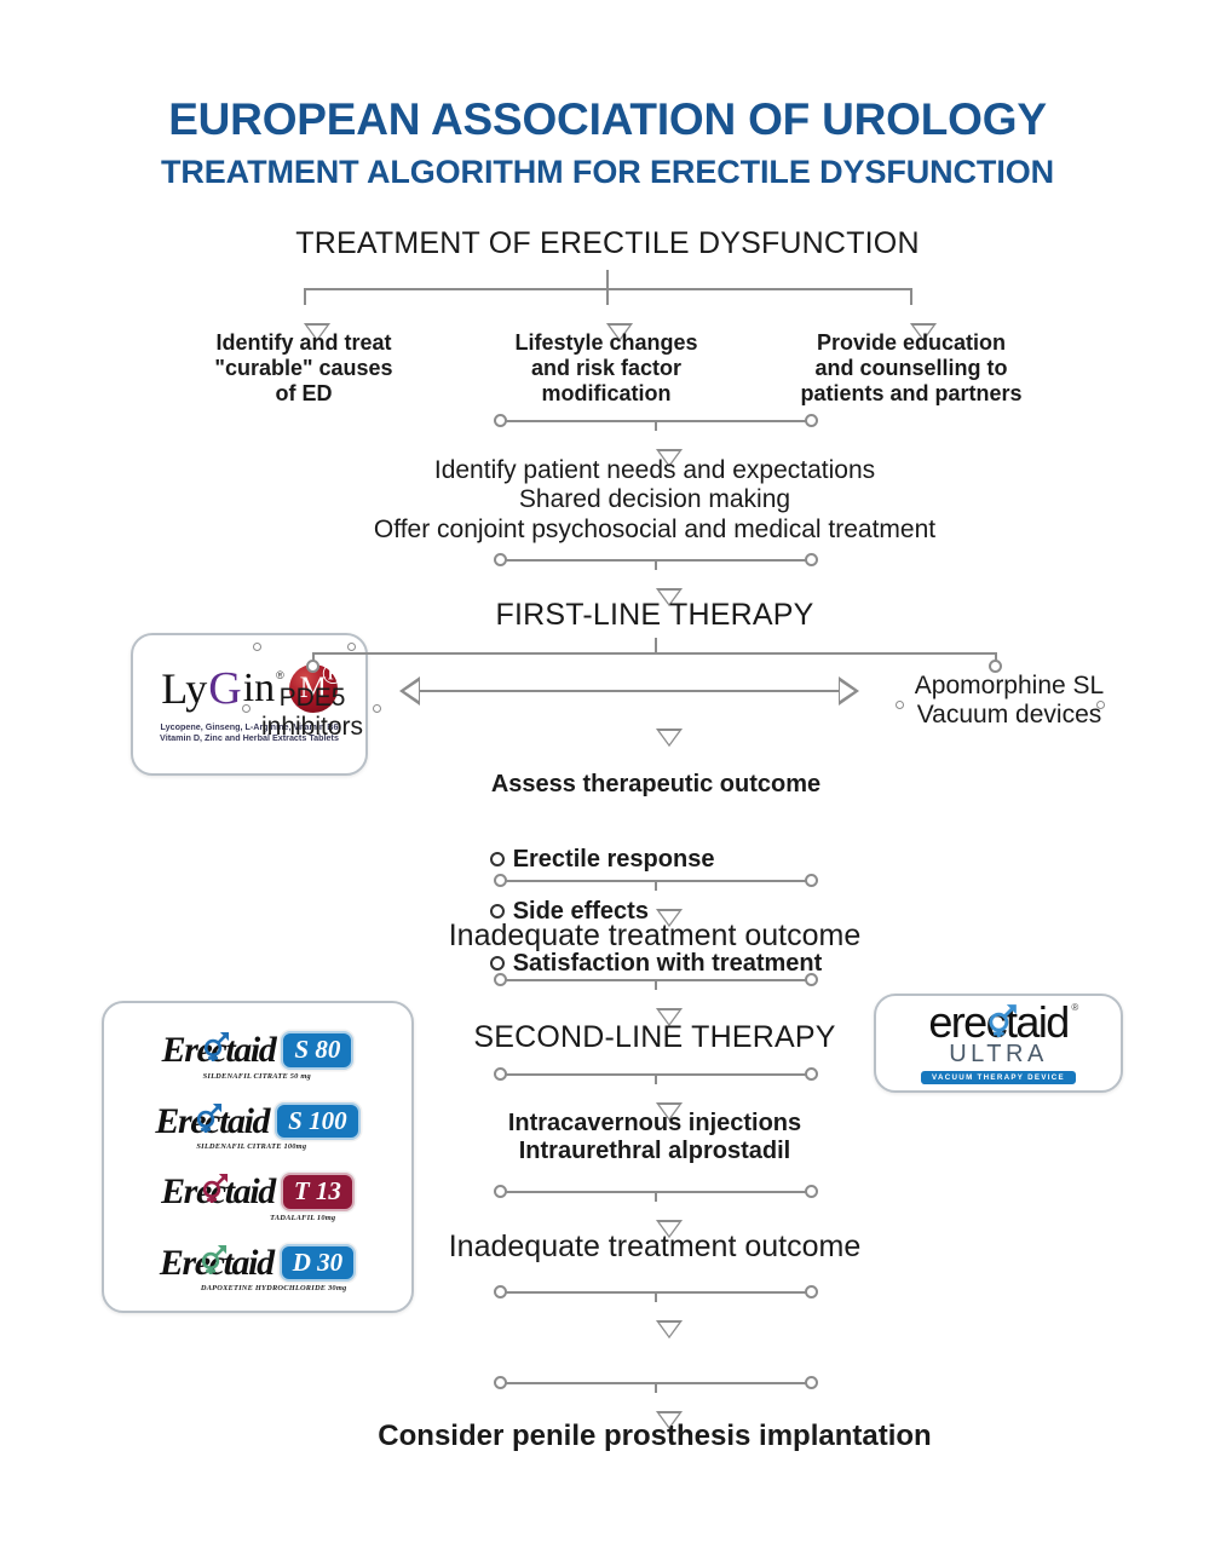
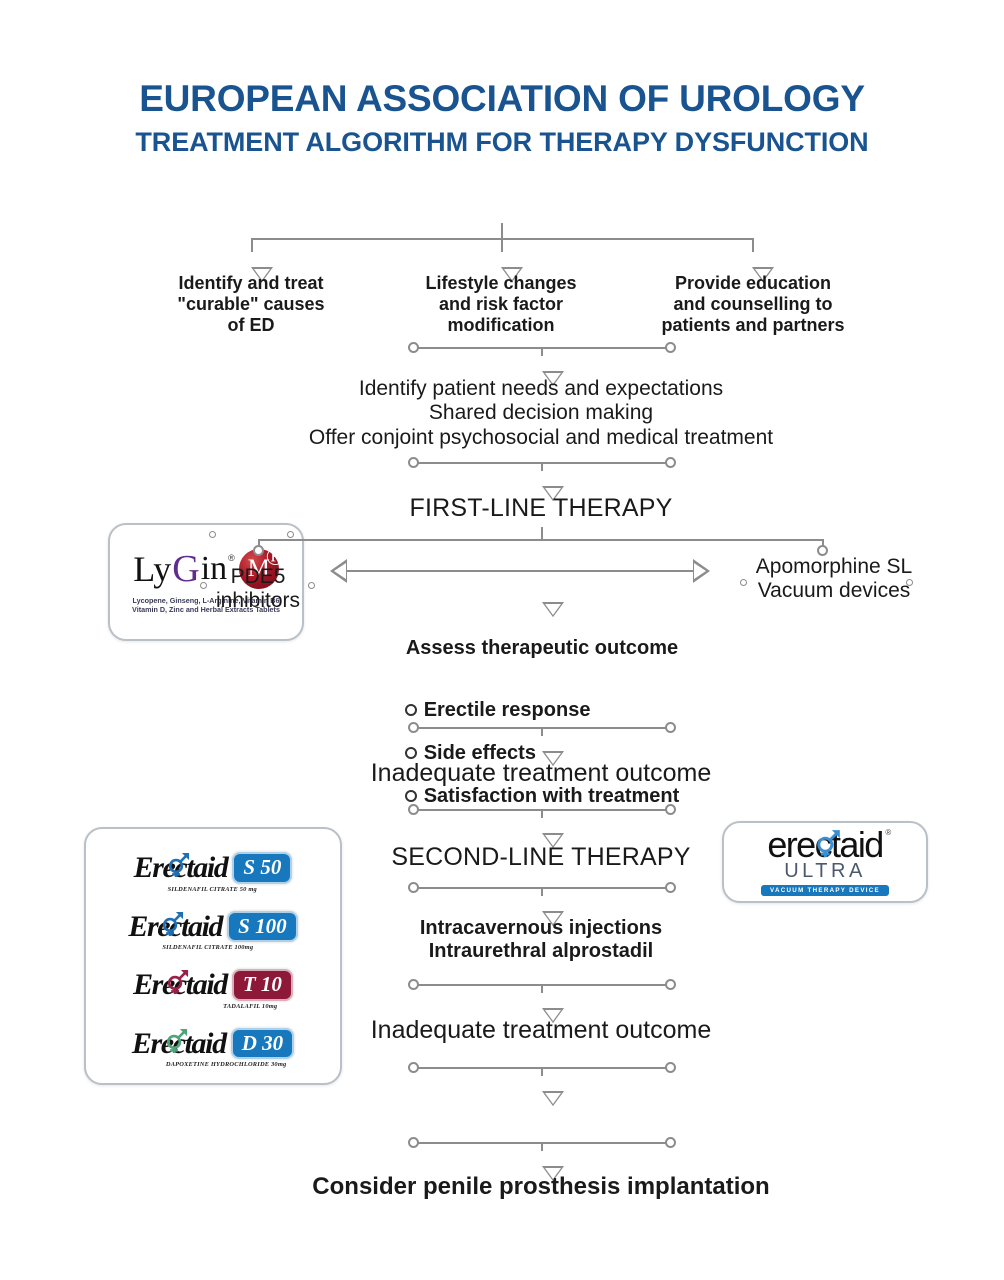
  EUROPEAN ASSOCIATION OF UROLOGY
- TREATMENT ALGORITHM FOR ERECTILE DYSFUNCTION
+ TREATMENT ALGORITHM FOR THERAPY DYSFUNCTION
- TREATMENT OF ERECTILE DYSFUNCTION
  Identify and treat
  "curable" causes
  of ED
  Lifestyle changes
  and risk factor
  modification
  Provide education
  and counselling to
  patients and partners
  Ly
  G
  in
  ®
  M
  ®
  Lycopene, Ginseng, L-Arginine, Vitamin B6
  Vitamin D, Zinc and Herbal Extracts Tablets
  Identify patient needs and expectations
  Shared decision making
  Offer conjoint psychosocial and medical treatment
  FIRST-LINE THERAPY
  PDE5
  inhibitors
  Apomorphine SL
  Vacuum devices
  Eretaid
- S 80
+ S 50
  Eretaid
  S 100
  Eretaid
- T 13
+ T 10
  Eretaid
  D 30
  erectaid
  ®
  ULTRA
  Assess therapeutic outcome
  Erectile response
  Side effects
  Satisfaction with treatment
  Inadequate treatment outcome
  SECOND-LINE THERAPY
  Intracavernous injections
  Intraurethral alprostadil
  Inadequate treatment outcome
  Consider penile prosthesis implantation
